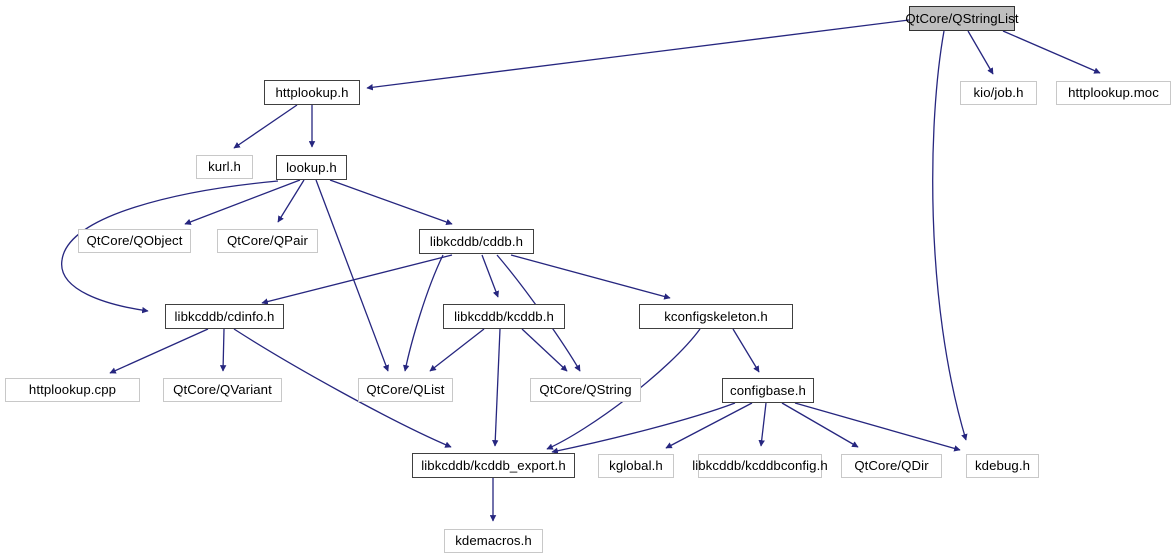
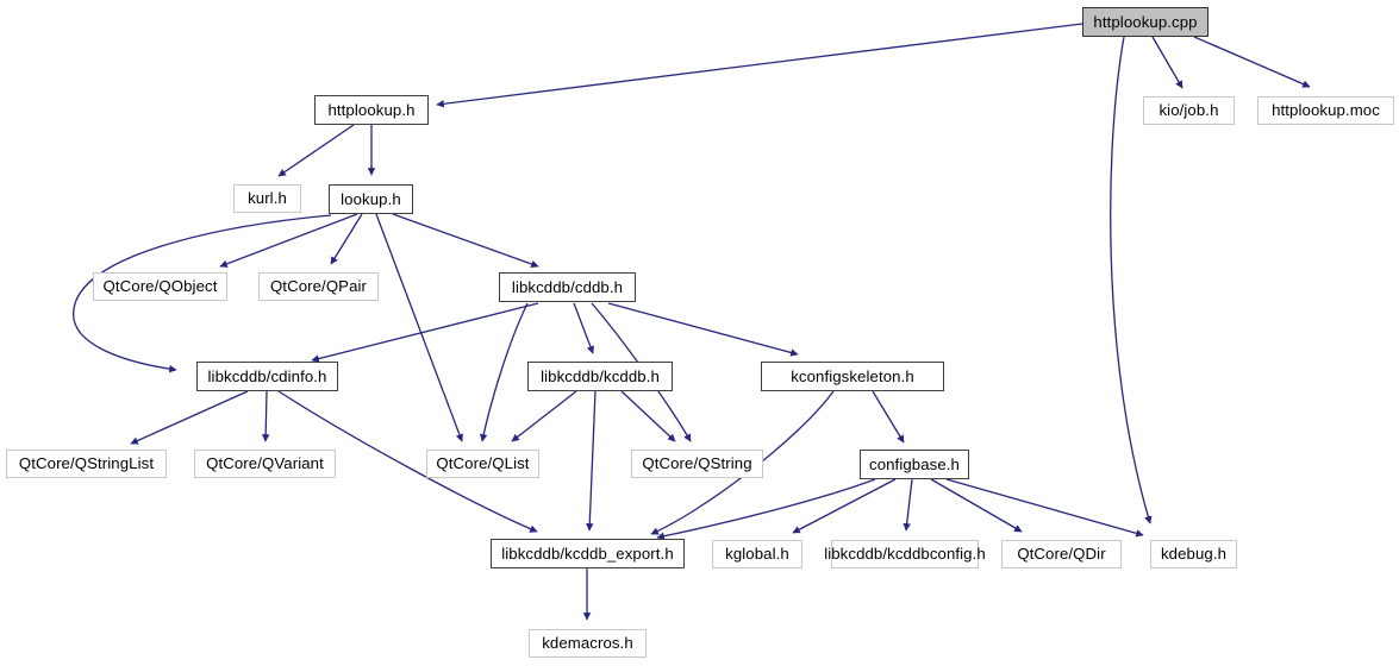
- QtCore/QStringList
+ httplookup.cpp
  httplookup.h
  kio/job.h
  httplookup.moc
  kurl.h
  lookup.h
  QtCore/QObject
  QtCore/QPair
  libkcddb/cddb.h
  libkcddb/cdinfo.h
  libkcddb/kcddb.h
  kconfigskeleton.h
- httplookup.cpp
+ QtCore/QStringList
  QtCore/QVariant
  QtCore/QList
  QtCore/QString
  configbase.h
  libkcddb/kcddb_export.h
  kglobal.h
  libkcddb/kcddbconfig.h
  QtCore/QDir
  kdebug.h
  kdemacros.h
